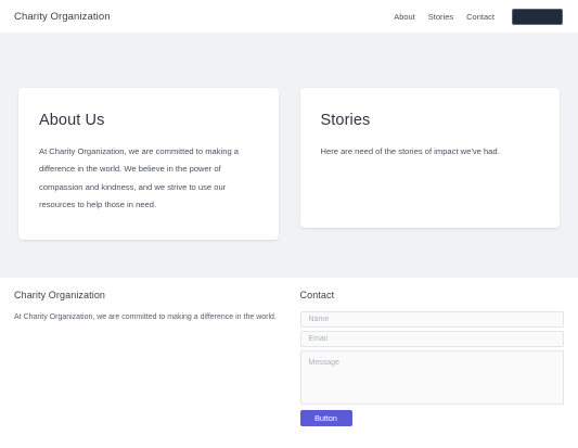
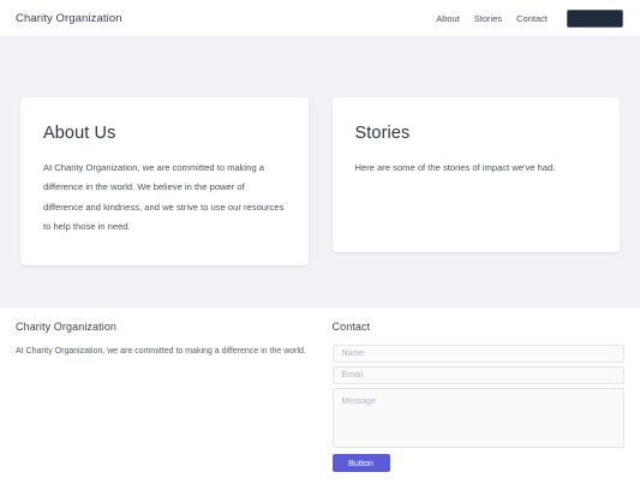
  Charity Organization
  About
  Stories
  Contact
  About Us
- At Charity Organization, we are committed to making a difference in the world. We believe in the power of compassion and kindness, and we strive to use our resources to help those in need.
+ At Charity Organization, we are committed to making a difference in the world. We believe in the power of difference and kindness, and we strive to use our resources to help those in need.
  Stories
- Here are need of the stories of impact we've had.
+ Here are some of the stories of impact we've had.
  Charity Organization
  Contact
  Name
  Email
  Message
  Button
